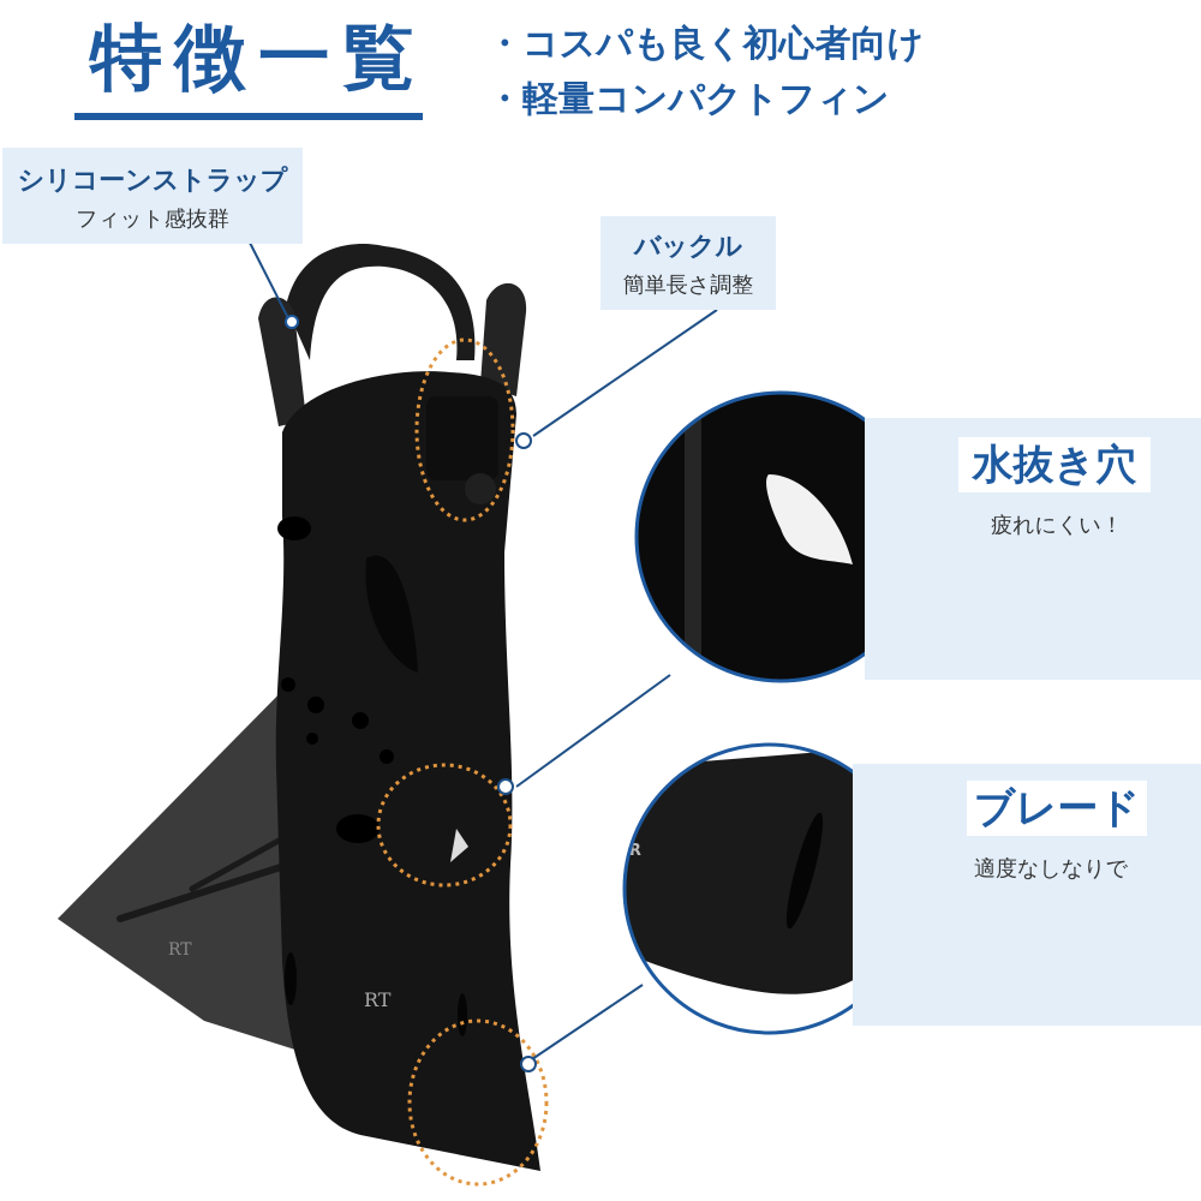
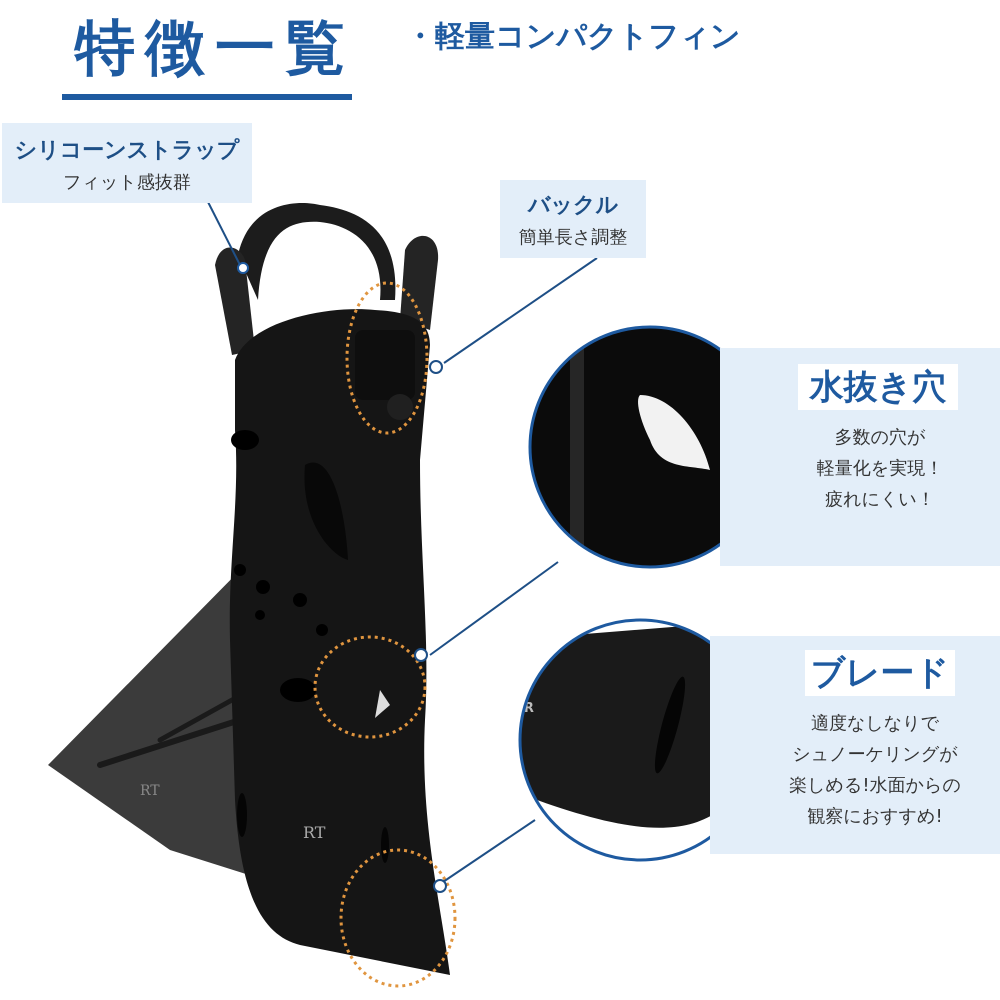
  特徴一覧
- ・コスパも良く初心者向け
  ・軽量コンパクトフィン
  RT
  RT
  シリコーンストラップ
  フィット感抜群
  バックル
  簡単長さ調整
  水抜き穴
+ 多数の穴が
+ 軽量化を実現！
  疲れにくい！
  ブレード
  適度なしなりで
+ シュノーケリングが
+ 楽しめる!水面からの
+ 観察におすすめ!
